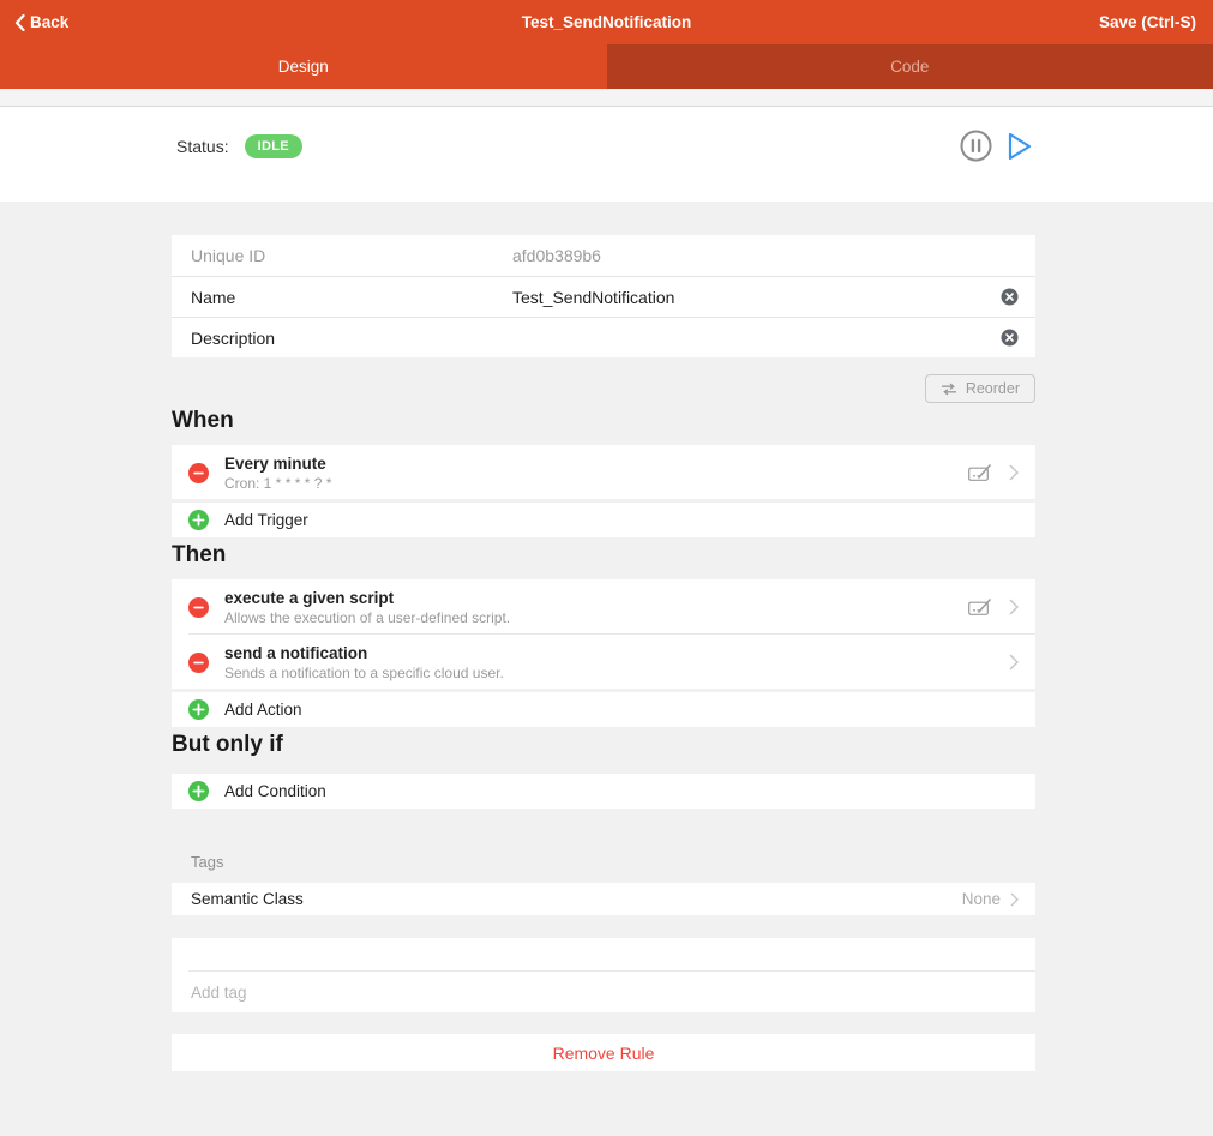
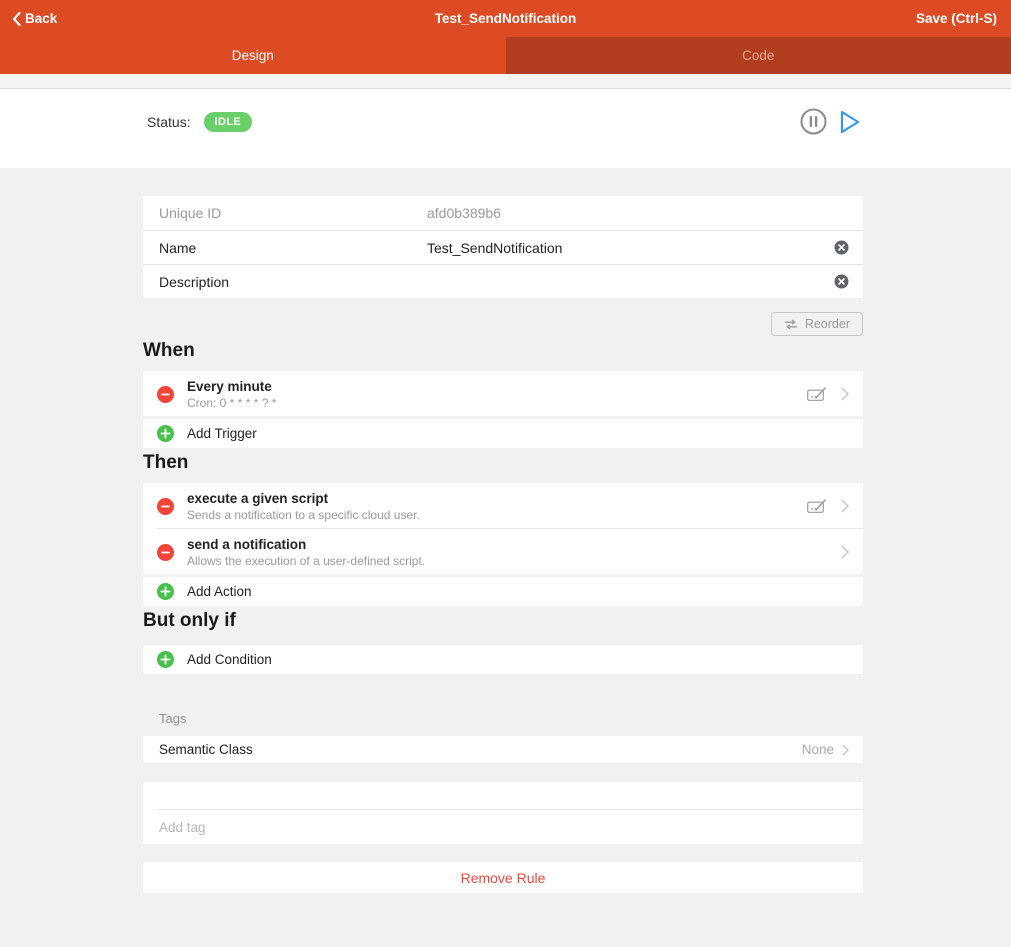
  Back
  Test_SendNotification
  Save (Ctrl-S)
  Design
  Code
  Status:
  IDLE
  Unique ID
  afd0b389b6
  Name
  Test_SendNotification
  Description
  Reorder
  When
  Every minute
- Cron: 1 * * * * ? *
+ Cron: 0 * * * * ? *
  Add Trigger
  Then
  execute a given script
- Allows the execution of a user-defined script.
+ Sends a notification to a specific cloud user.
  send a notification
- Sends a notification to a specific cloud user.
+ Allows the execution of a user-defined script.
  Add Action
  But only if
  Add Condition
  Tags
  Semantic Class
  None
  Add tag
  Remove Rule
